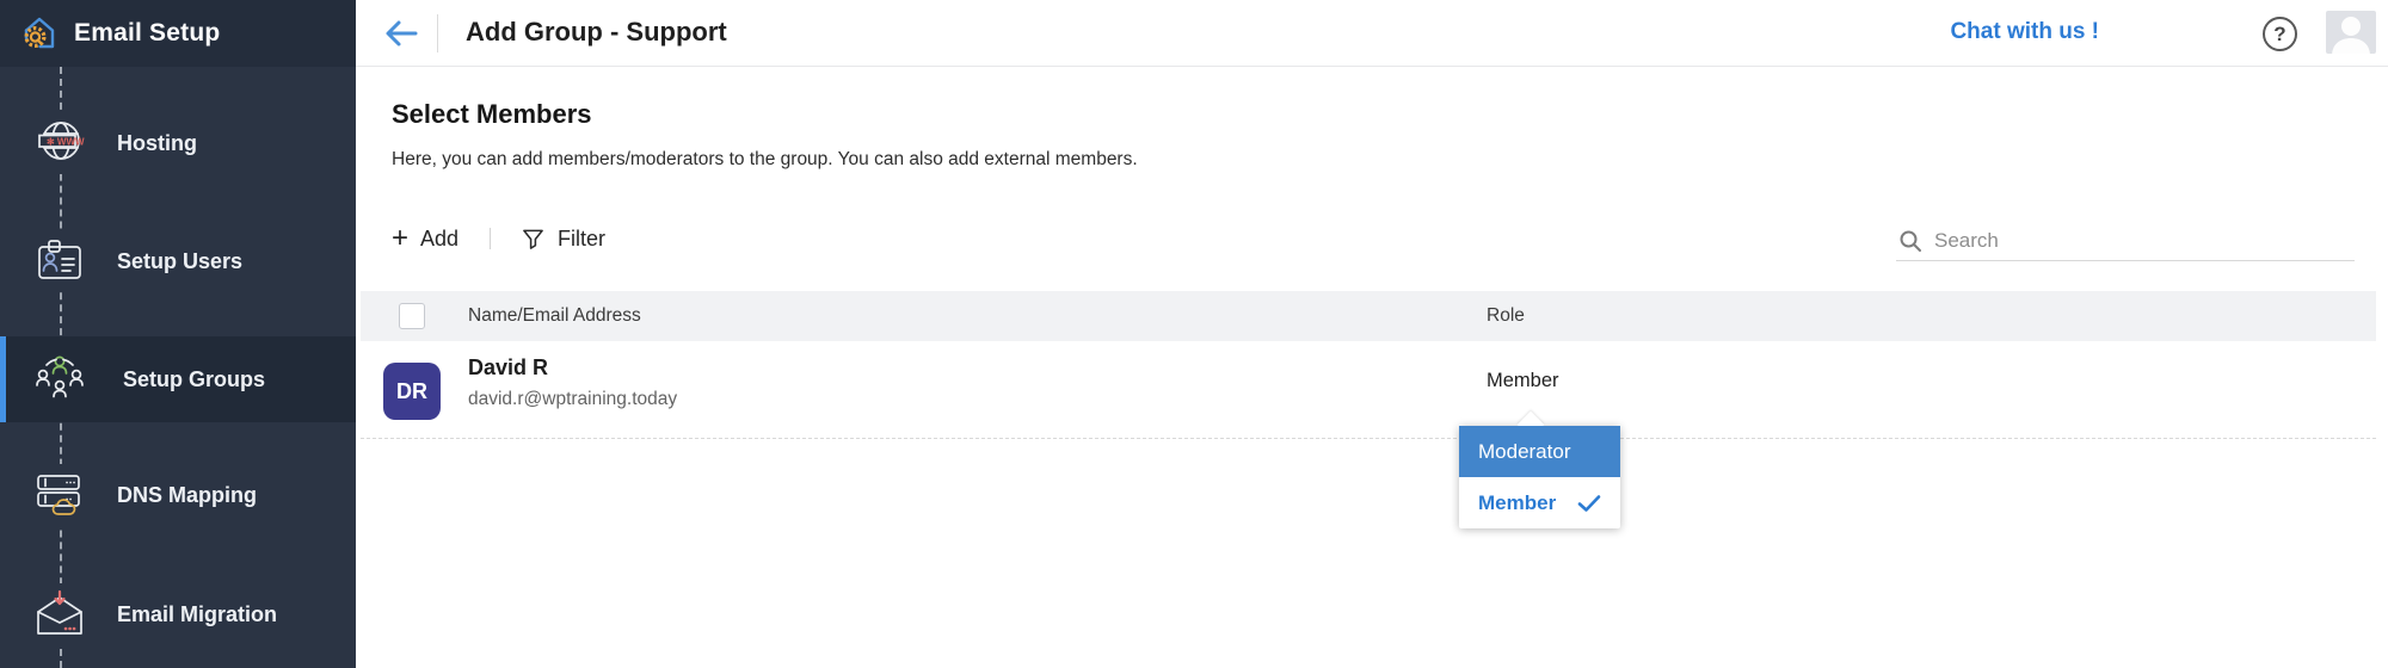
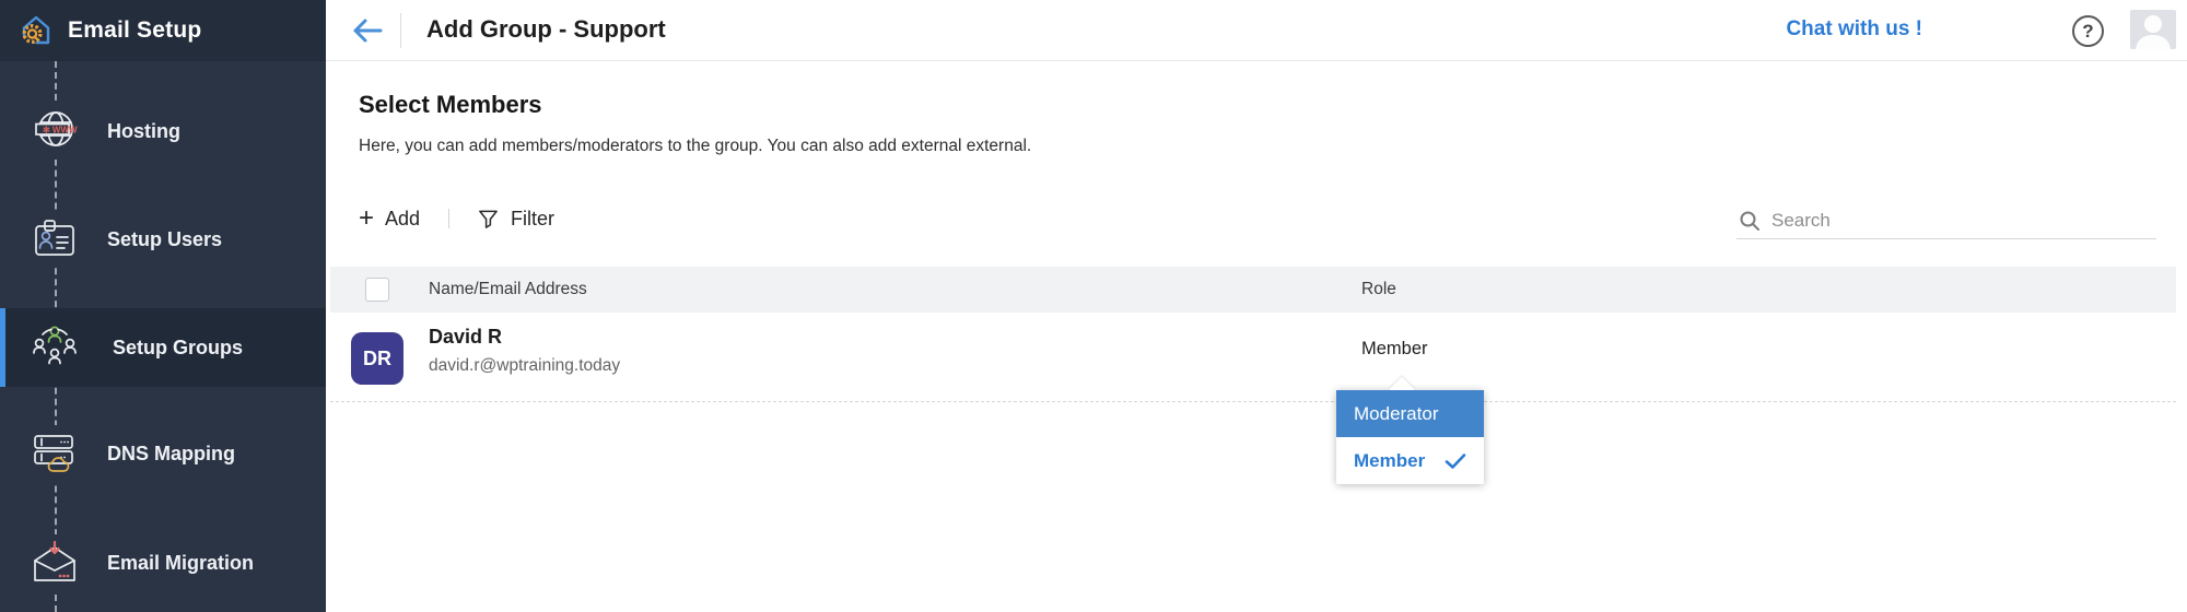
  Email Setup
  ✻ WWW
  Hosting
  Setup Users
  Setup Groups
  DNS Mapping
  Email Migration
  Add Group - Support
  Chat with us !
  ?
  Select Members
- Here, you can add members/moderators to the group. You can also add external members.
+ Here, you can add members/moderators to the group. You can also add external external.
  +
  Add
  Filter
  Search
  Name/Email Address
  Role
  DR
  David R
  david.r@wptraining.today
  Member
  Moderator
  Member
